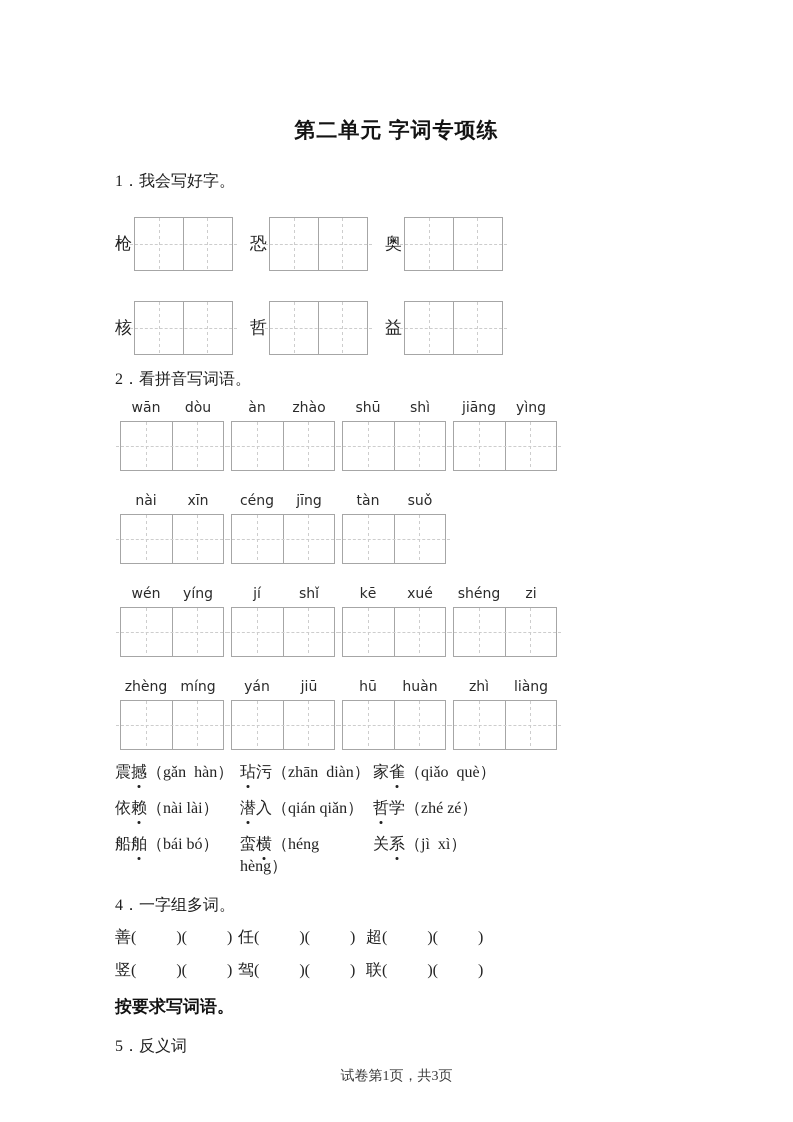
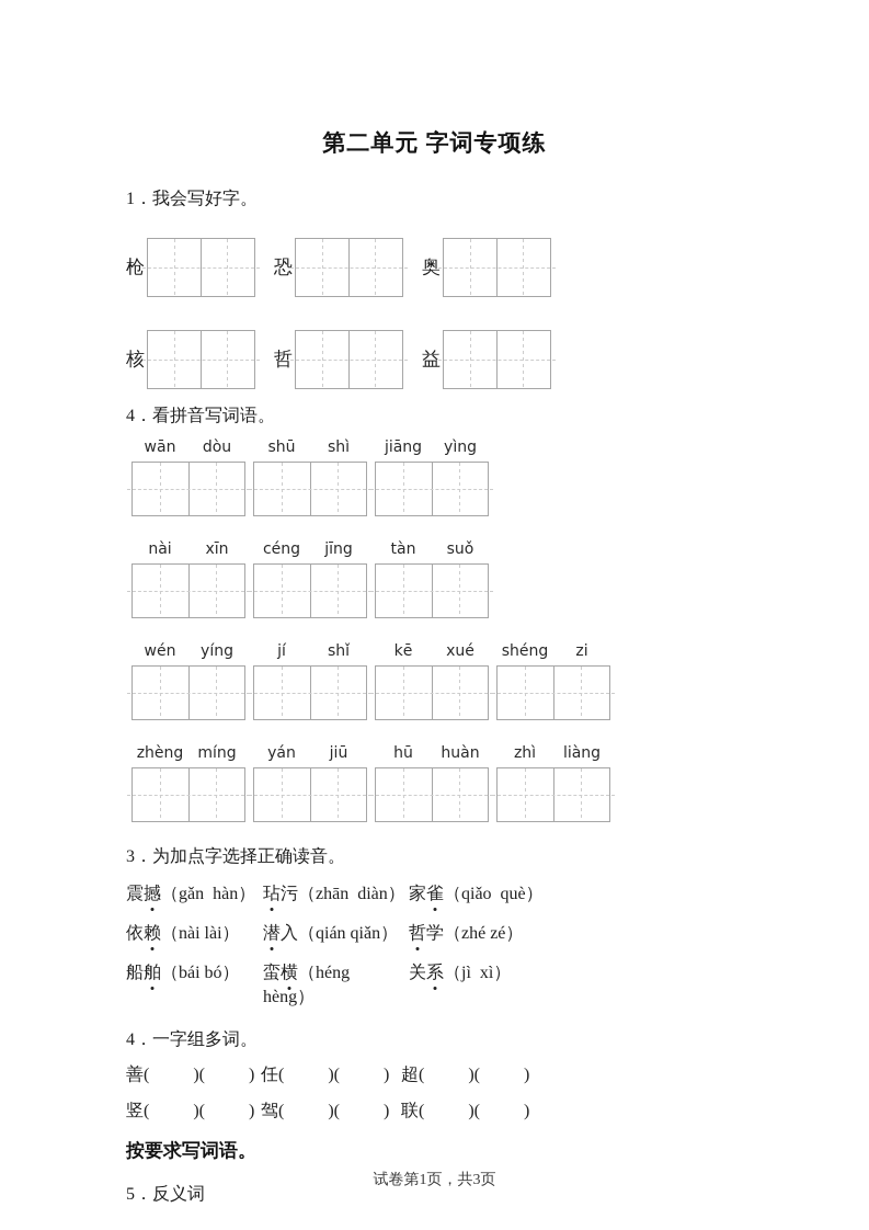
  第二单元 字词专项练
  1．我会写好字。
  枪
  恐
  奥
  核
  哲
  益
- 2．看拼音写词语。
+ 4．看拼音写词语。
  wān
  dòu
- àn
- zhào
  shū
  shì
  jiāng
  yìng
  nài
  xīn
  céng
  jīng
  tàn
  suǒ
  wén
  yíng
  jí
  shǐ
  kē
  xué
  shéng
  zi
  zhèng
  míng
  yán
  jiū
  hū
  huàn
  zhì
  liàng
+ 3．为加点字选择正确读音。
  震撼（gǎn hàn）
  玷污（zhān diàn）
  家雀（qiǎo què）
  依赖（nài lài）
  潜入（qián qiǎn）
  哲学（zhé zé）
  船舶（bái bó）
  蛮横（héng hèng）
  关系（jì xì）
  4．一字组多词。
  善( )( )
  任( )( )
  超( )( )
  竖( )( )
  驾( )( )
  联( )( )
  按要求写词语。
  5．反义词
  试卷第1页，共3页
